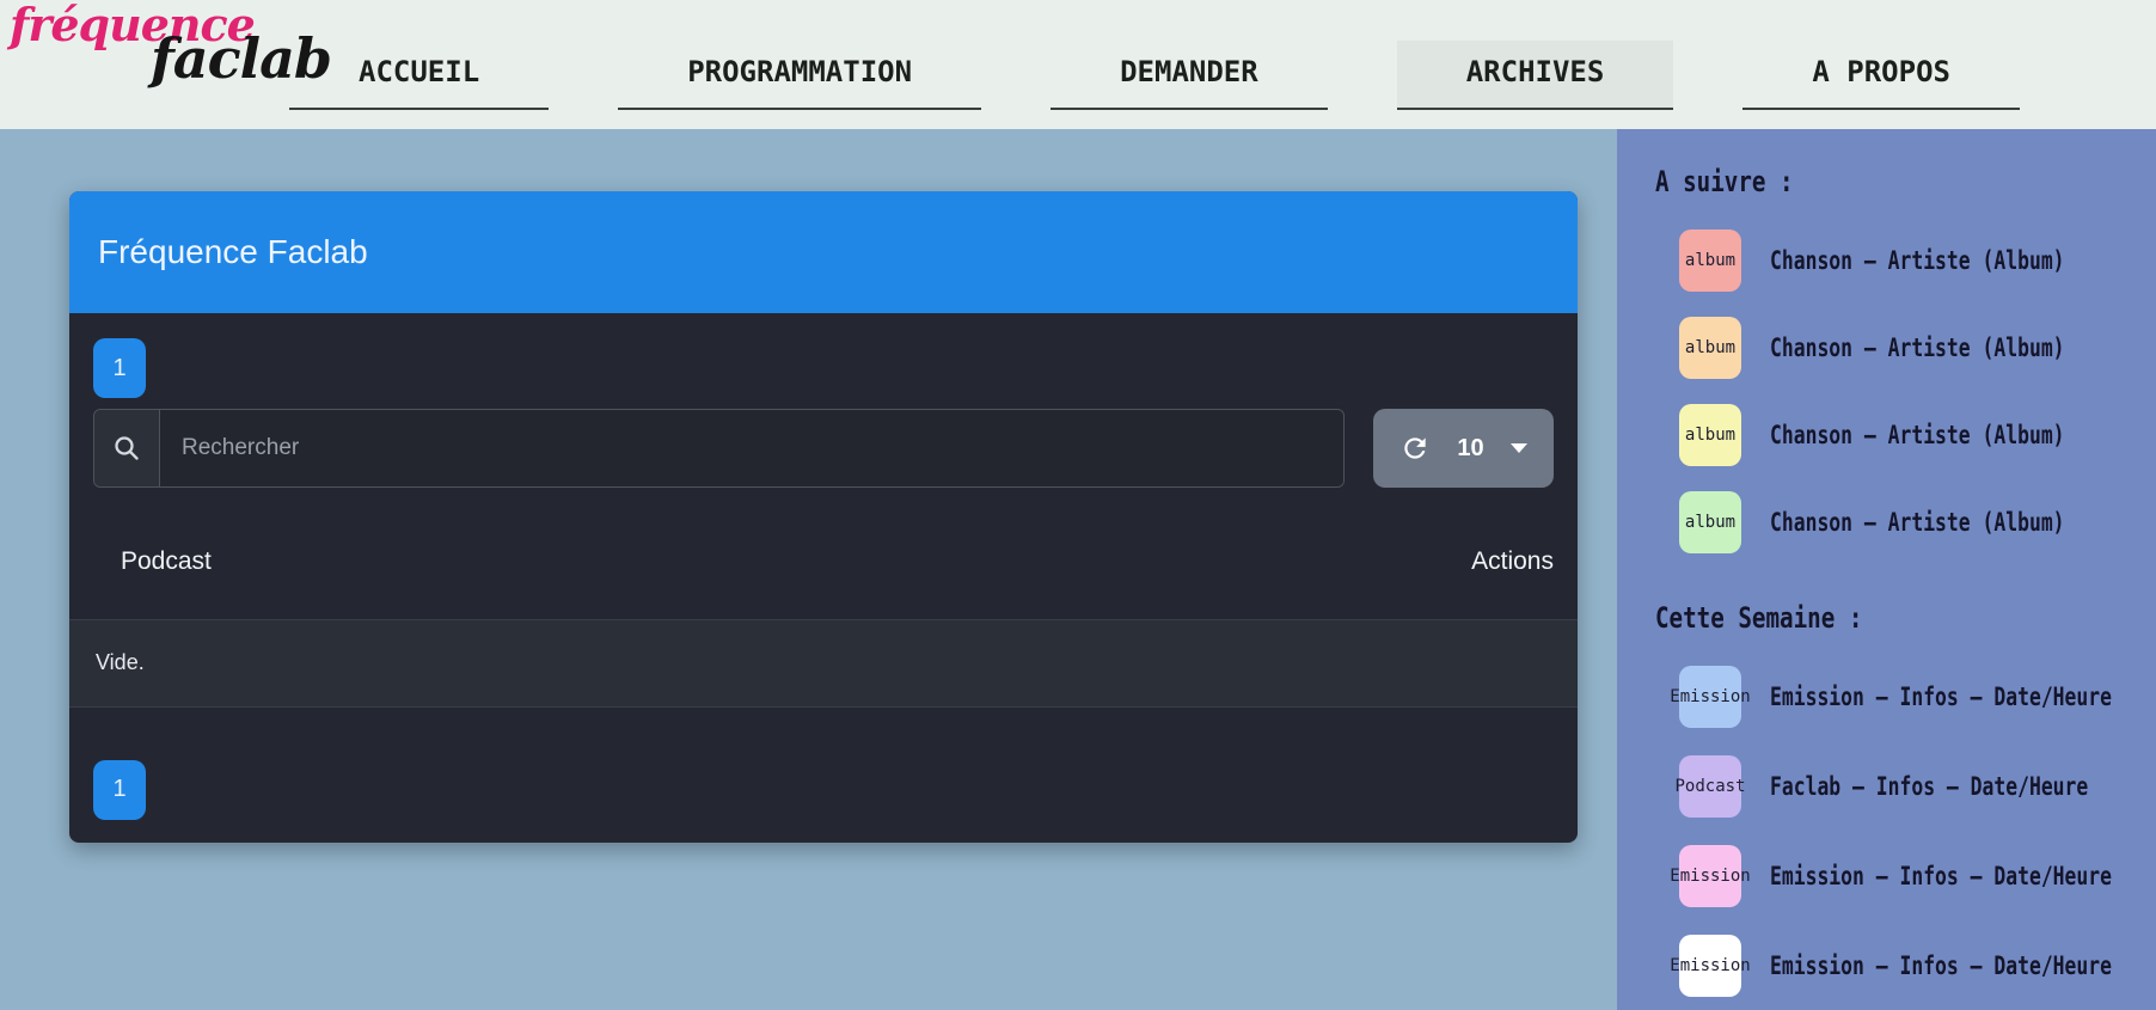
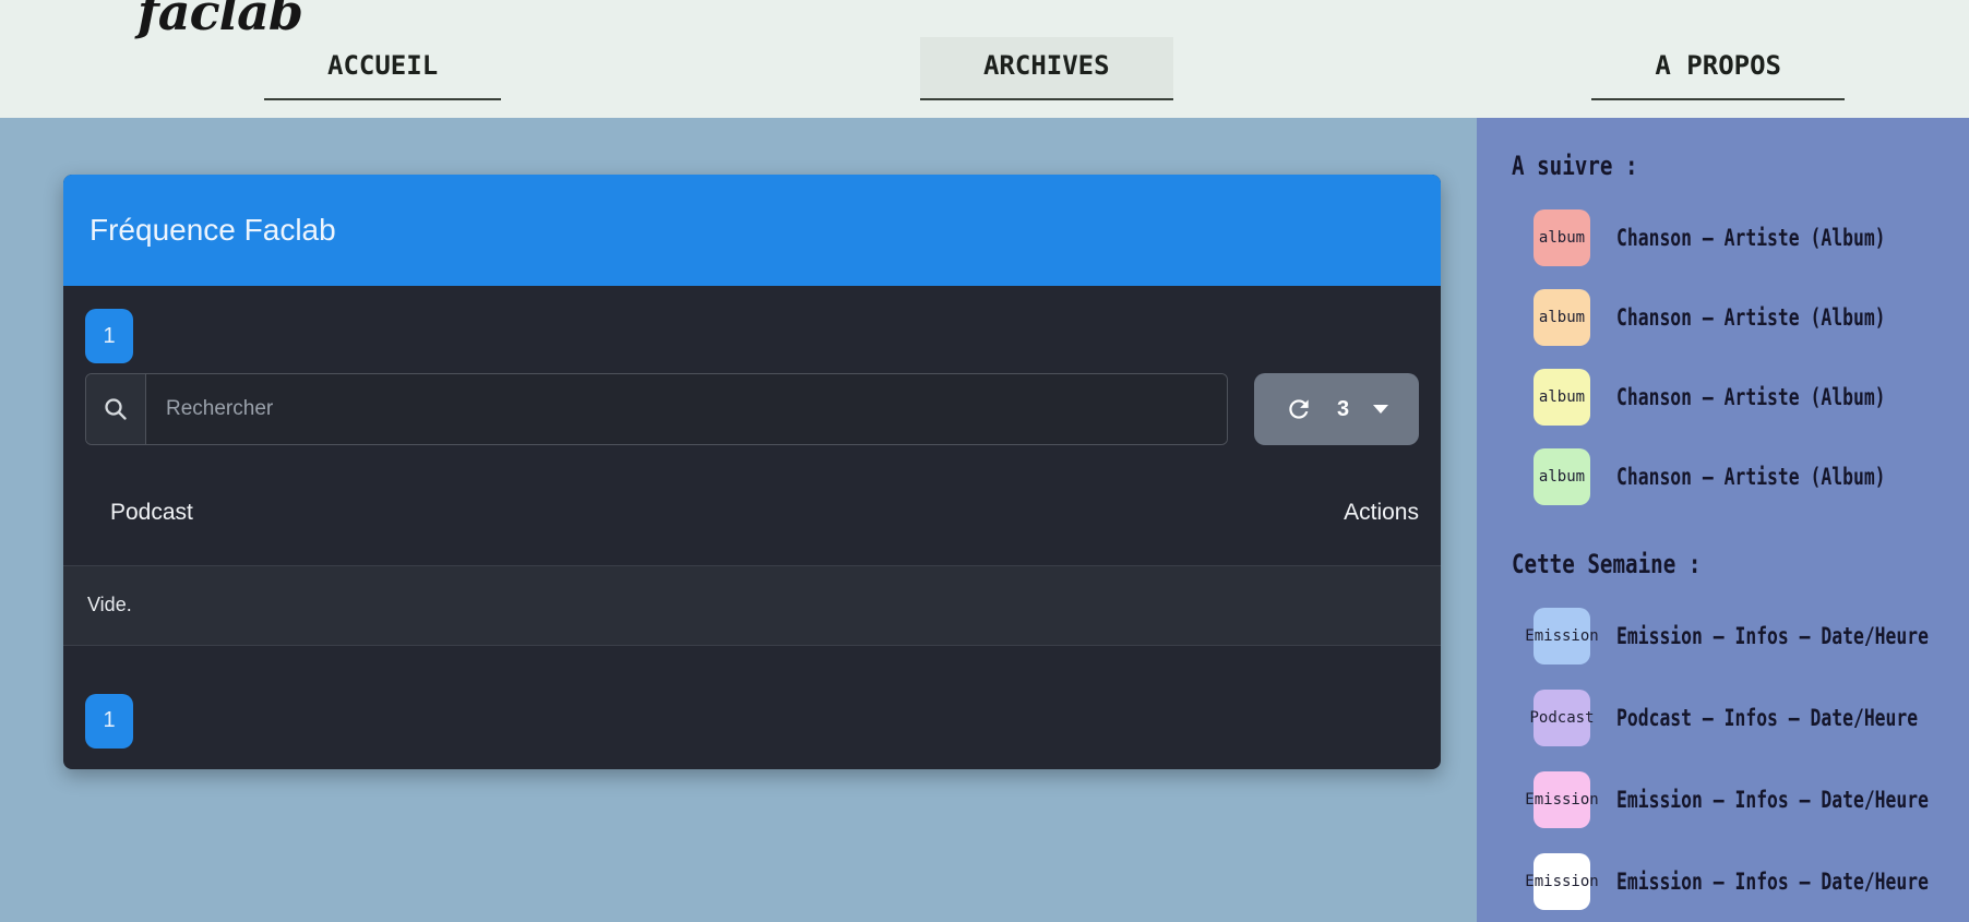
- fréquence
  faclab
  ACCUEIL
- PROGRAMMATION
- DEMANDER
  ARCHIVES
  A PROPOS
  Fréquence Faclab
  1
  Rechercher
- 10
+ 3
  Podcast	Actions
  Vide.
  1
  A suivre :
  album
  Chanson – Artiste (Album)
  album
  Chanson – Artiste (Album)
  album
  Chanson – Artiste (Album)
  album
  Chanson – Artiste (Album)
  Cette Semaine :
  Emission
  Emission – Infos – Date/Heure
  Podcast
- Faclab – Infos – Date/Heure
+ Podcast – Infos – Date/Heure
  Emission
  Emission – Infos – Date/Heure
  Emission
  Emission – Infos – Date/Heure
